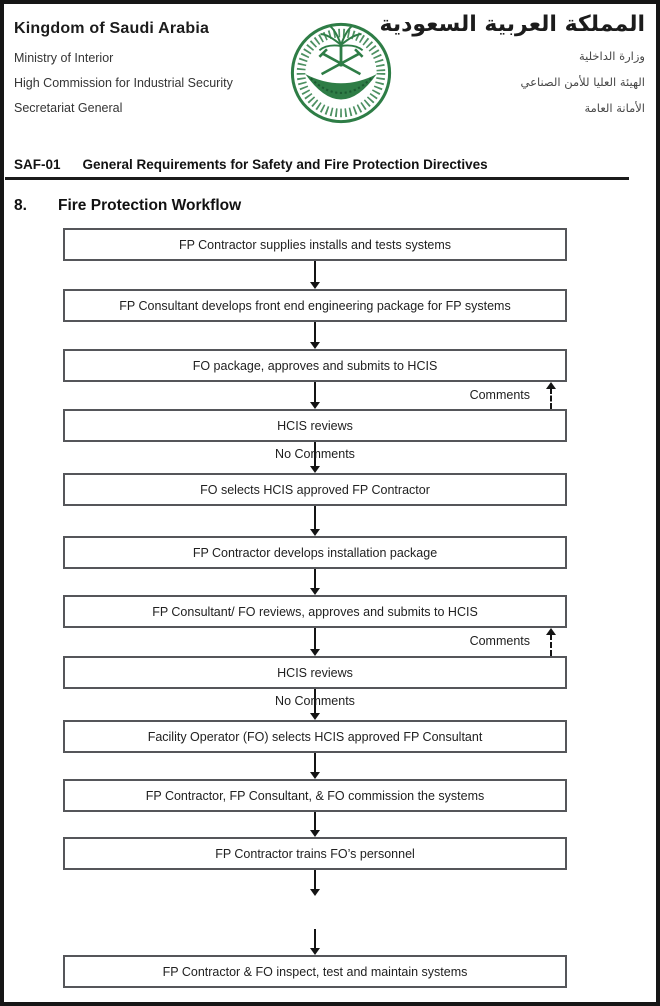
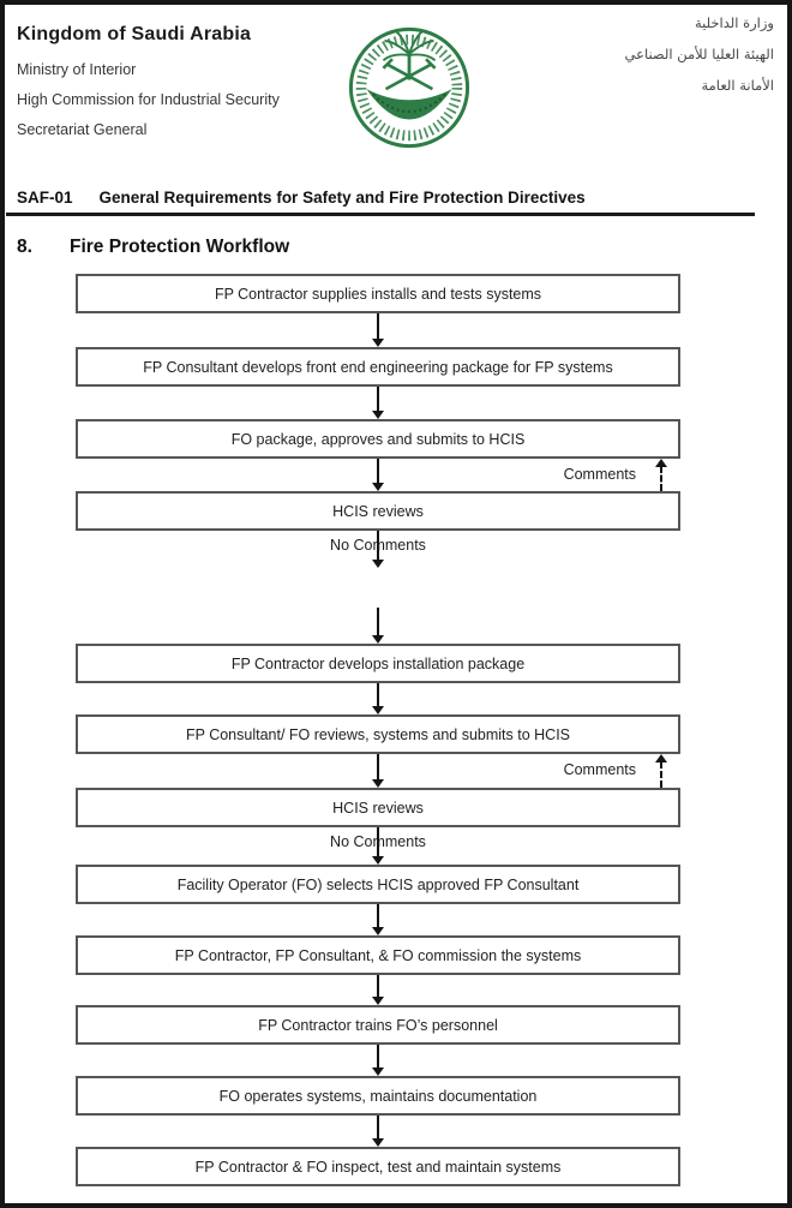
  Kingdom of Saudi Arabia
  Ministry of Interior
  High Commission for Industrial Security
  Secretariat General
- المملكة العربية السعودية
  وزارة الداخلية
  الهيئة العليا للأمن الصناعي
  الأمانة العامة
  SAF-01 General Requirements for Safety and Fire Protection Directives
  8. Fire Protection Workflow
  FP Contractor supplies installs and tests systems
  FP Consultant develops front end engineering package for FP systems
  FO package, approves and submits to HCIS
  HCIS reviews
- FO selects HCIS approved FP Contractor
  FP Contractor develops installation package
- FP Consultant/ FO reviews, approves and submits to HCIS
+ FP Consultant/ FO reviews, systems and submits to HCIS
  HCIS reviews
  Facility Operator (FO) selects HCIS approved FP Consultant
  FP Contractor, FP Consultant, & FO commission the systems
  FP Contractor trains FO’s personnel
+ FO operates systems, maintains documentation
  FP Contractor & FO inspect, test and maintain systems
  Comments
  Comments
  No Comments
  No Comments
